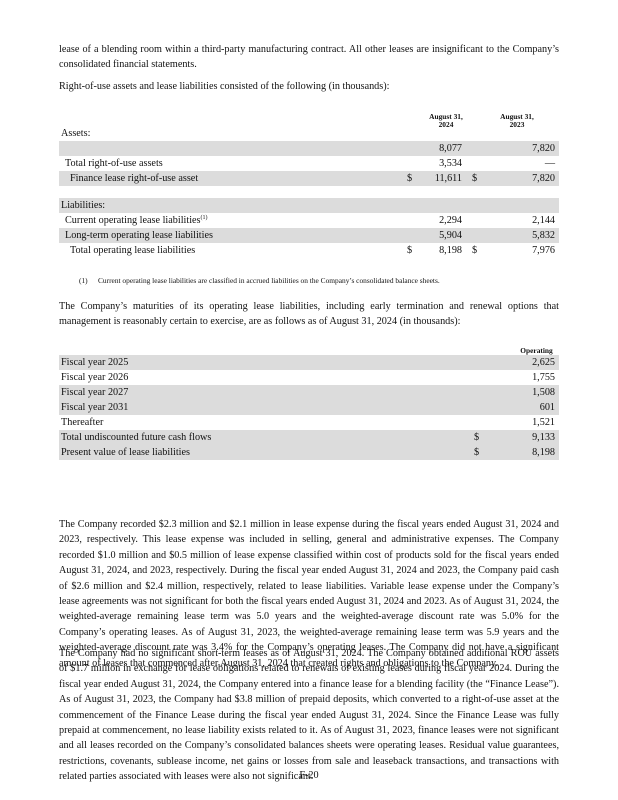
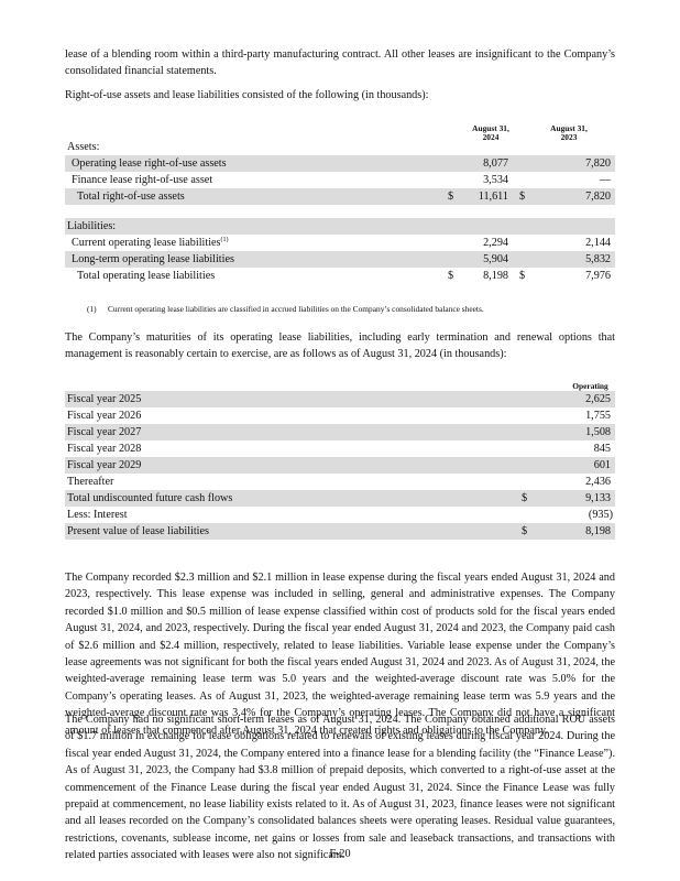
  lease of a blending room within a third-party manufacturing contract. All other leases are insignificant to the Company’s consolidated financial statements.
  Right-of-use assets and lease liabilities consisted of the following (in thousands):
  August 31,
  2024
  August 31,
  2023
  Assets:
+ Operating lease right-of-use assets
  8,077
  7,820
- Total right-of-use assets
+ Finance lease right-of-use asset
  3,534
  —
- Finance lease right-of-use asset
+ Total right-of-use assets
  $
  11,611
  $
  7,820
  Liabilities:
  Current operating lease liabilities
  2,294
  2,144
  Long-term operating lease liabilities
  5,904
  5,832
  Total operating lease liabilities
  $
  8,198
  $
  7,976
  (1)
  Current operating lease liabilities are classified in accrued liabilities on the Company’s consolidated balance sheets.
  The Company’s maturities of its operating lease liabilities, including early termination and renewal options that management is reasonably certain to exercise, are as follows as of August 31, 2024 (in thousands):
  Operating
  Fiscal year 2025
  2,625
  Fiscal year 2026
  1,755
  Fiscal year 2027
  1,508
+ Fiscal year 2028
+ 845
- Fiscal year 2031
+ Fiscal year 2029
  601
  Thereafter
- 1,521
+ 2,436
  Total undiscounted future cash flows
  $
  9,133
+ Less: Interest
+ (935)
  Present value of lease liabilities
  $
  8,198
  The Company recorded $2.3 million and $2.1 million in lease expense during the fiscal years ended August 31, 2024 and 2023, respectively. This lease expense was included in selling, general and administrative expenses. The Company recorded $1.0 million and $0.5 million of lease expense classified within cost of products sold for the fiscal years ended August 31, 2024, and 2023, respectively. During the fiscal year ended August 31, 2024 and 2023, the Company paid cash of $2.6 million and $2.4 million, respectively, related to lease liabilities. Variable lease expense under the Company’s lease agreements was not significant for both the fiscal years ended August 31, 2024 and 2023. As of August 31, 2024, the weighted-average remaining lease term was 5.0 years and the weighted-average discount rate was 5.0% for the Company’s operating leases. As of August 31, 2023, the weighted-average remaining lease term was 5.9 years and the weighted-average discount rate was 3.4% for the Company’s operating leases. The Company did not have a significant amount of leases that commenced after August 31, 2024 that created rights and obligations to the Company.
  The Company had no significant short-term leases as of August 31, 2024. The Company obtained additional ROU assets of $1.7 million in exchange for lease obligations related to renewals of existing leases during fiscal year 2024. During the fiscal year ended August 31, 2024, the Company entered into a finance lease for a blending facility (the “Finance Lease”). As of August 31, 2023, the Company had $3.8 million of prepaid deposits, which converted to a right-of-use asset at the commencement of the Finance Lease during the fiscal year ended August 31, 2024. Since the Finance Lease was fully prepaid at commencement, no lease liability exists related to it. As of August 31, 2023, finance leases were not significant and all leases recorded on the Company’s consolidated balances sheets were operating leases. Residual value guarantees, restrictions, covenants, sublease income, net gains or losses from sale and leaseback transactions, and transactions with related parties associated with leases were also not significant.
  F-20
